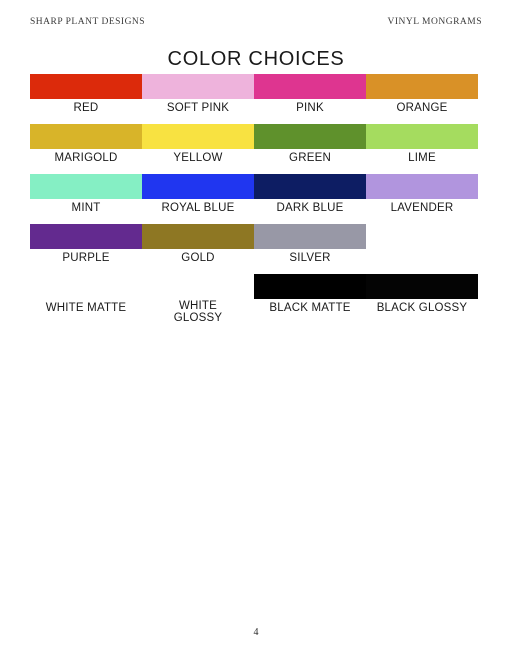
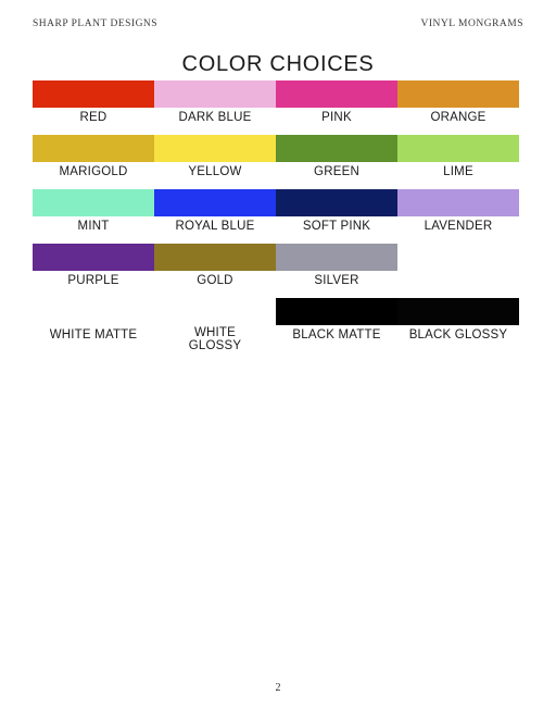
  SHARP PLANT DESIGNS
  VINYL MONGRAMS
  COLOR CHOICES
  RED
- SOFT PINK
+ DARK BLUE
  PINK
  ORANGE
  MARIGOLD
  YELLOW
  GREEN
  LIME
  MINT
  ROYAL BLUE
- DARK BLUE
+ SOFT PINK
  LAVENDER
  PURPLE
  GOLD
  SILVER
  WHITE MATTE
  WHITE
  GLOSSY
  BLACK MATTE
  BLACK GLOSSY
- 4
+ 2
